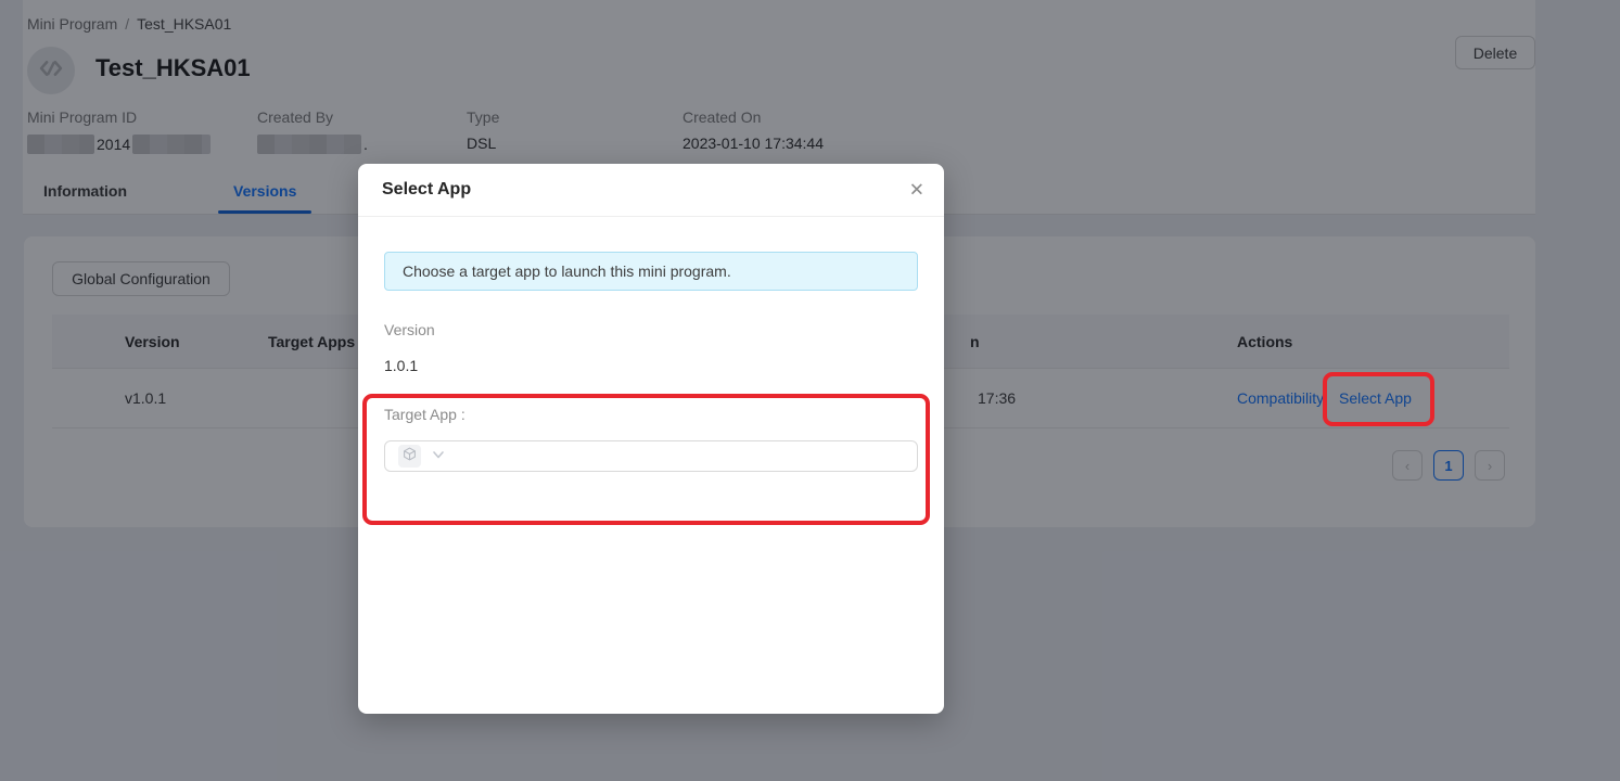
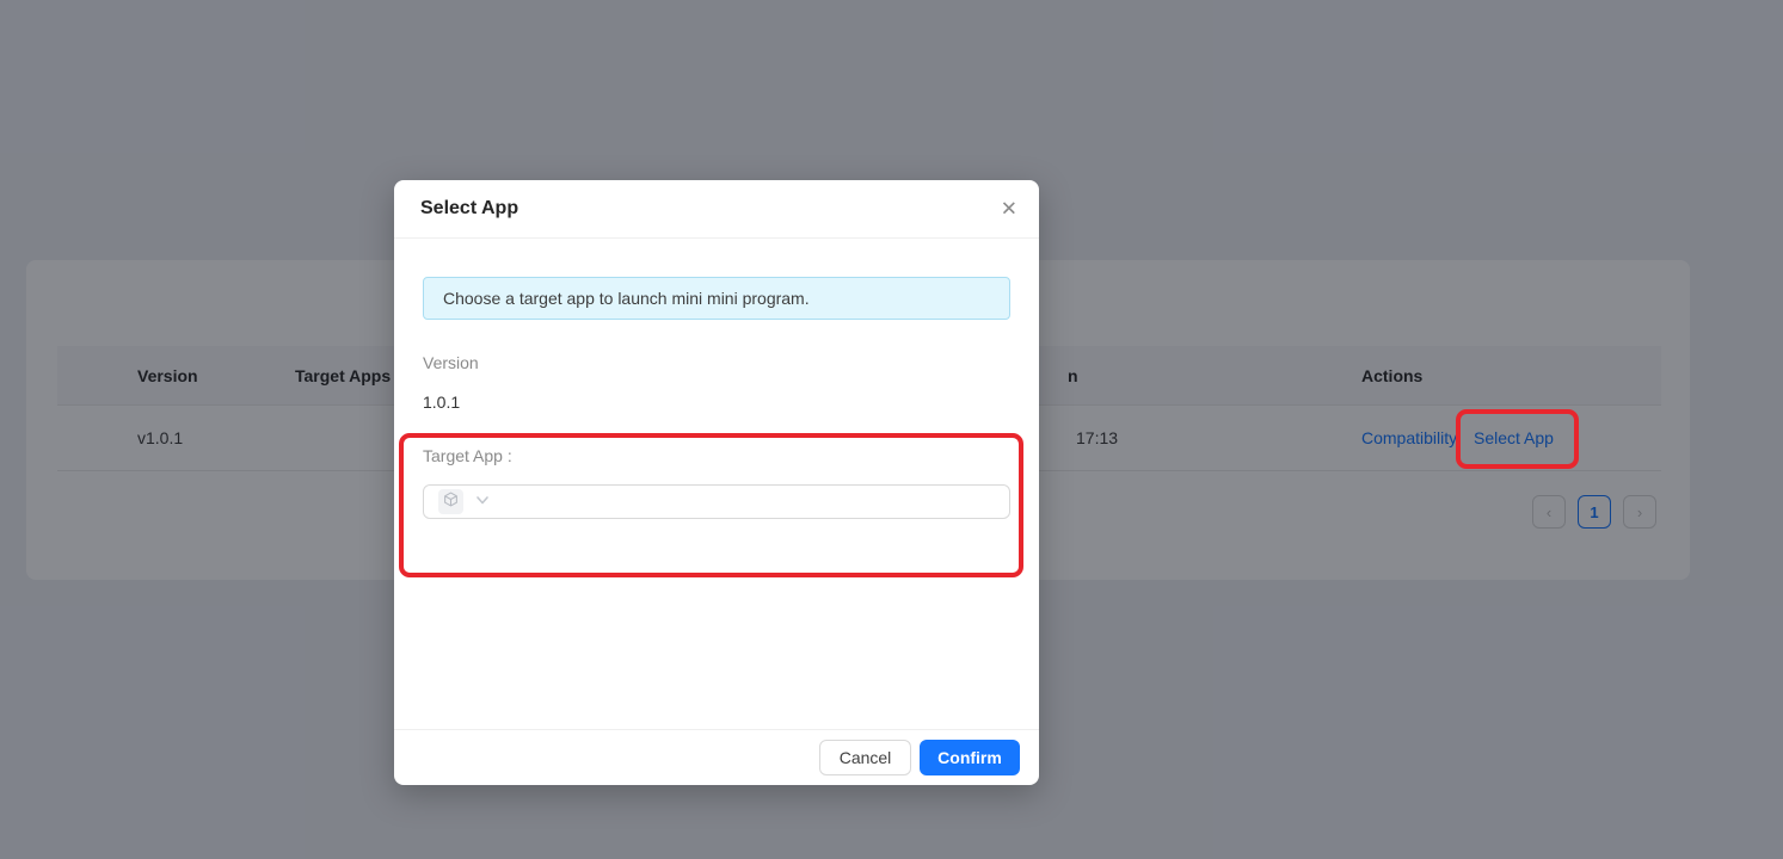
- Mini Program / Test_HKSA01
- Test_HKSA01
- Delete
- Mini Program ID
- 2014
- Created By
- .
- Type
- DSL
- Created On
- 2023-01-10 17:34:44
- Information
- Versions
- Global Configuration
  Version
  Target Apps
  n
  Actions
  v1.0.1
- 17:36
+ 17:13
  Compatibility
  Select App
  ‹
  1
  ›
  Select App
  ✕
- Choose a target app to launch this mini program.
+ Choose a target app to launch mini mini program.
  Version
  1.0.1
  Target App :
+ Cancel
+ Confirm
